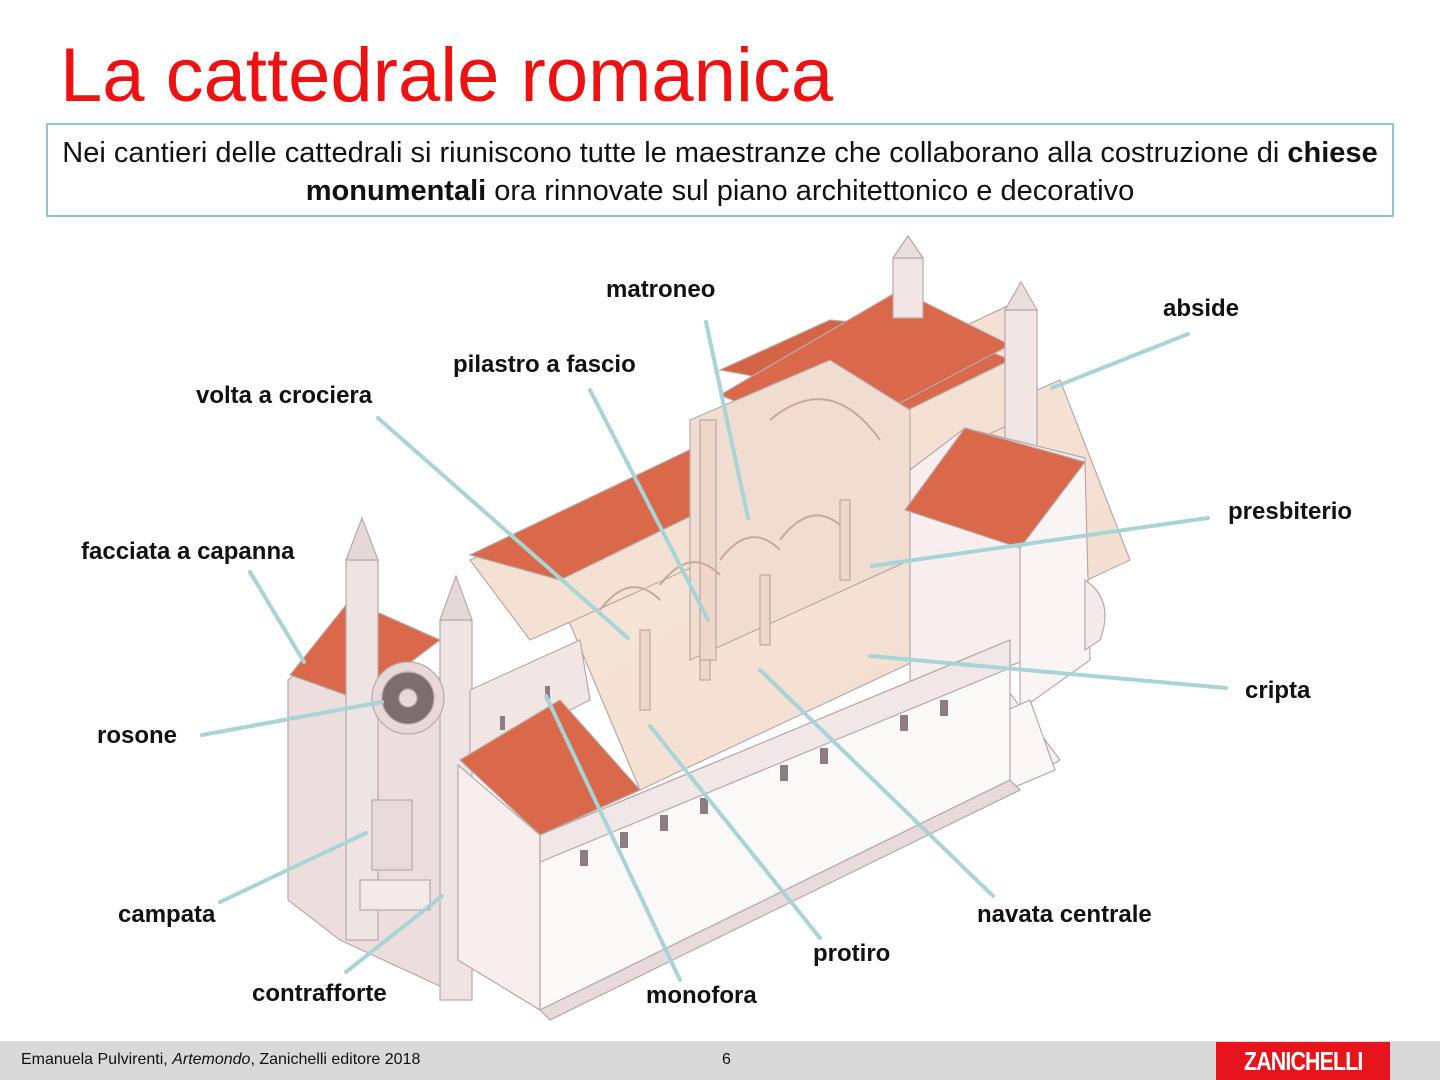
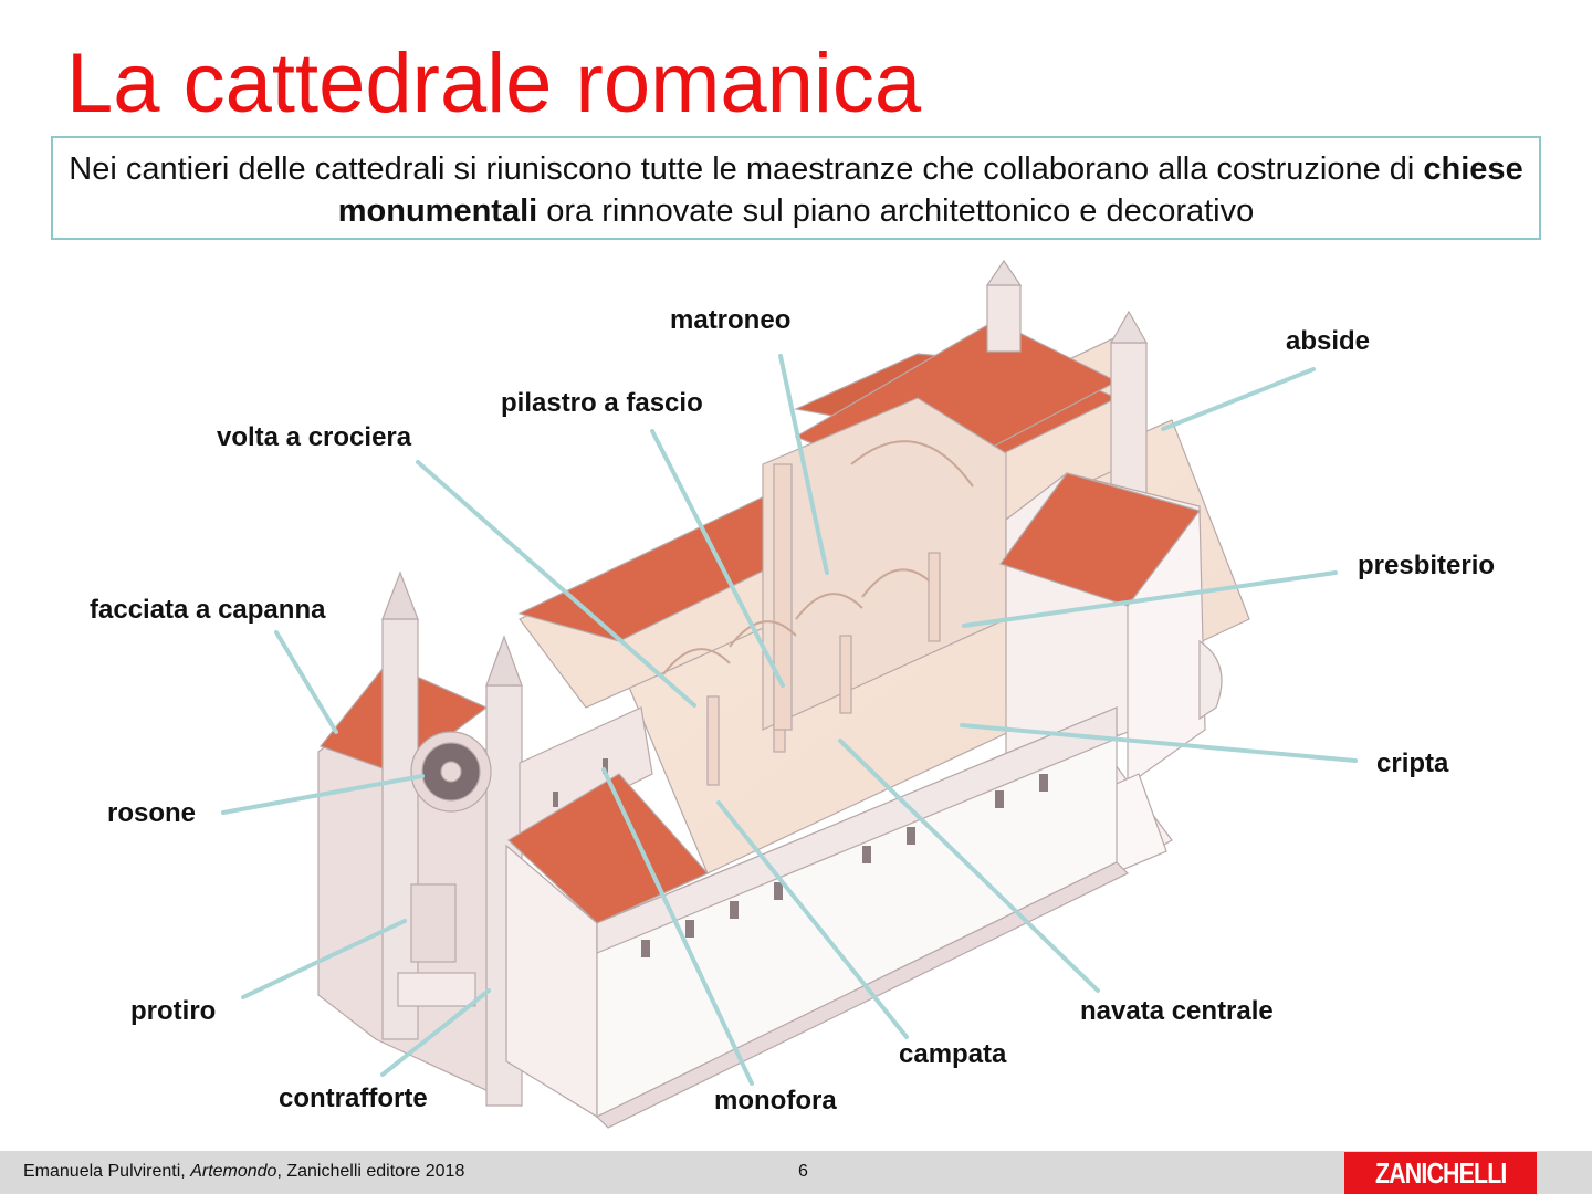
  La cattedrale romanica
  Nei cantieri delle cattedrali si riuniscono tutte le maestranze che collaborano alla costruzione di chiese monumentali ora rinnovate sul piano architettonico e decorativo
  matroneo
  abside
  pilastro a fascio
  volta a crociera
  presbiterio
  facciata a capanna
  cripta
  rosone
- campata
+ protiro
  navata centrale
- protiro
+ campata
  contrafforte
  monofora
  Emanuela Pulvirenti, Artemondo, Zanichelli editore 2018
  6
  ZANICHELLI
